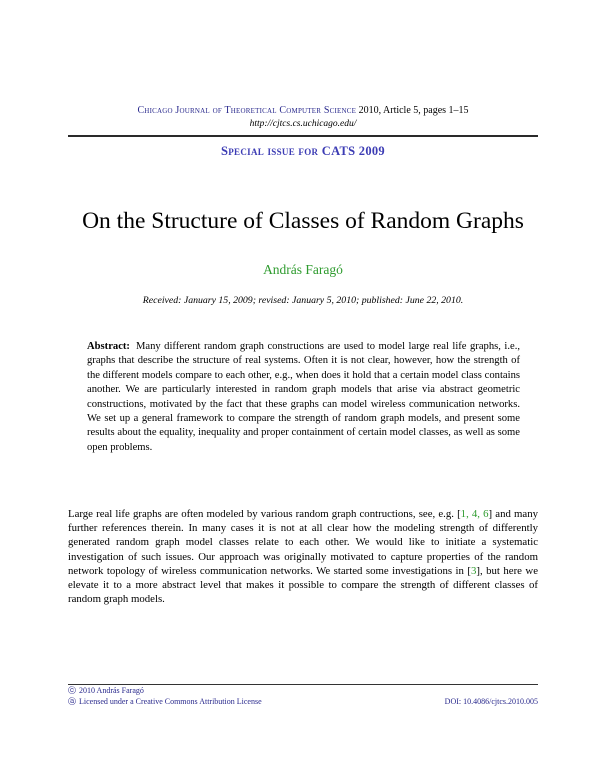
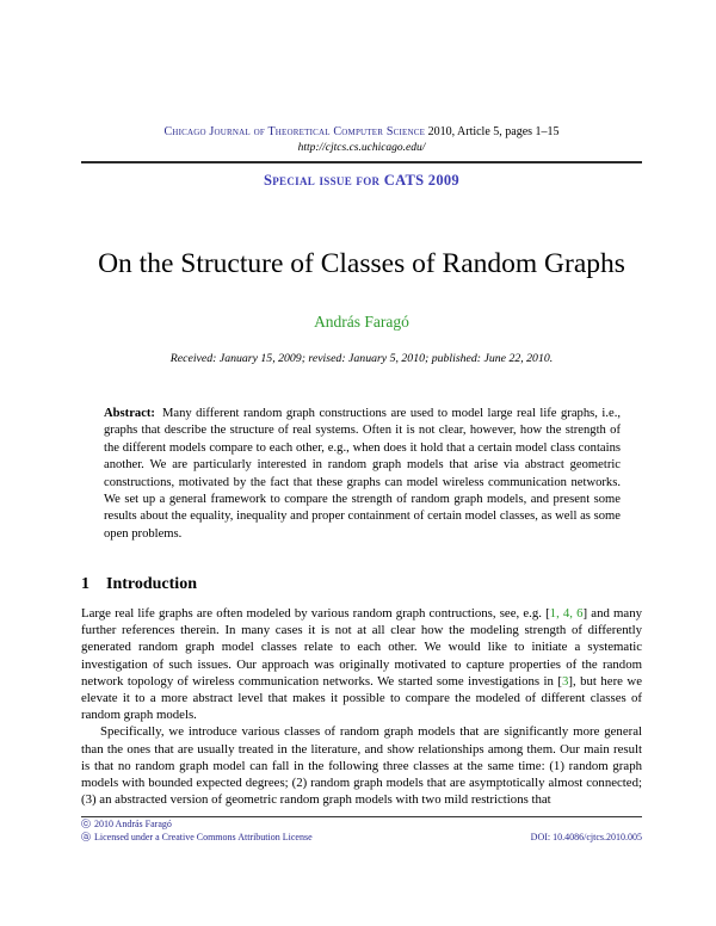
  Chicago Journal of Theoretical Computer Science 2010, Article 5, pages 1–15
  http://cjtcs.cs.uchicago.edu/
  Special issue for CATS 2009
  On the Structure of Classes of Random Graphs
  András Faragó
  Received: January 15, 2009; revised: January 5, 2010; published: June 22, 2010.
  Abstract: Many different random graph constructions are used to model large real life graphs, i.e., graphs that describe the structure of real systems. Often it is not clear, however, how the strength of the different models compare to each other, e.g., when does it hold that a certain model class contains another. We are particularly interested in random graph models that arise via abstract geometric constructions, motivated by the fact that these graphs can model wireless communication networks. We set up a general framework to compare the strength of random graph models, and present some results about the equality, inequality and proper containment of certain model classes, as well as some open problems.
+ 1 Introduction
- Large real life graphs are often modeled by various random graph contructions, see, e.g. [1, 4, 6] and many further references therein. In many cases it is not at all clear how the modeling strength of differently generated random graph model classes relate to each other. We would like to initiate a systematic investigation of such issues. Our approach was originally motivated to capture properties of the random network topology of wireless communication networks. We started some investigations in [3], but here we elevate it to a more abstract level that makes it possible to compare the strength of different classes of random graph models.
+ Large real life graphs are often modeled by various random graph contructions, see, e.g. [1, 4, 6] and many further references therein. In many cases it is not at all clear how the modeling strength of differently generated random graph model classes relate to each other. We would like to initiate a systematic investigation of such issues. Our approach was originally motivated to capture properties of the random network topology of wireless communication networks. We started some investigations in [3], but here we elevate it to a more abstract level that makes it possible to compare the modeled of different classes of random graph models.
+ Specifically, we introduce various classes of random graph models that are significantly more general than the ones that are usually treated in the literature, and show relationships among them. Our main result is that no random graph model can fall in the following three classes at the same time: (1) random graph models with bounded expected degrees; (2) random graph models that are asymptotically almost connected; (3) an abstracted version of geometric random graph models with two mild restrictions that
  ⓒ 2010 András Faragó
  ⓐ Licensed under a Creative Commons Attribution License
  DOI: 10.4086/cjtcs.2010.005
